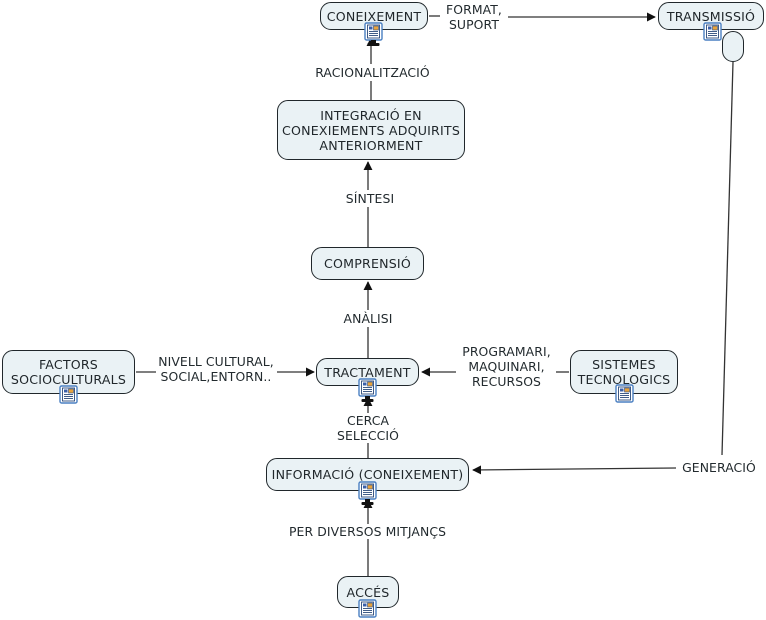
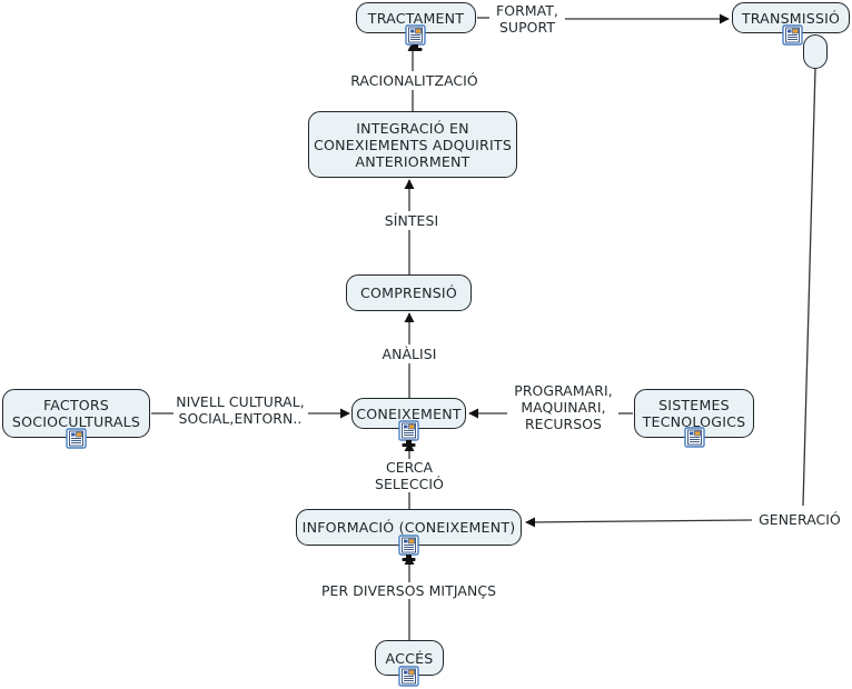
- CONEIXEMENT
+ TRACTAMENT
  TRANSMISSIÓ
  INTEGRACIÓ EN
  CONEXIEMENTS ADQUIRITS
  ANTERIORMENT
  COMPRENSIÓ
  FACTORS
  SOCIOCULTURALS
- TRACTAMENT
+ CONEIXEMENT
  SISTEMES
  TECNOLOGICS
  INFORMACIÓ (CONEIXEMENT)
  ACCÉS
  FORMAT,
  SUPORT
  RACIONALITZACIÓ
  SÍNTESI
  ANÀLISI
  NIVELL CULTURAL,
  SOCIAL,ENTORN..
  PROGRAMARI,
  MAQUINARI,
  RECURSOS
  CERCA
  SELECCIÓ
  PER DIVERSOS MITJANÇS
  GENERACIÓ
